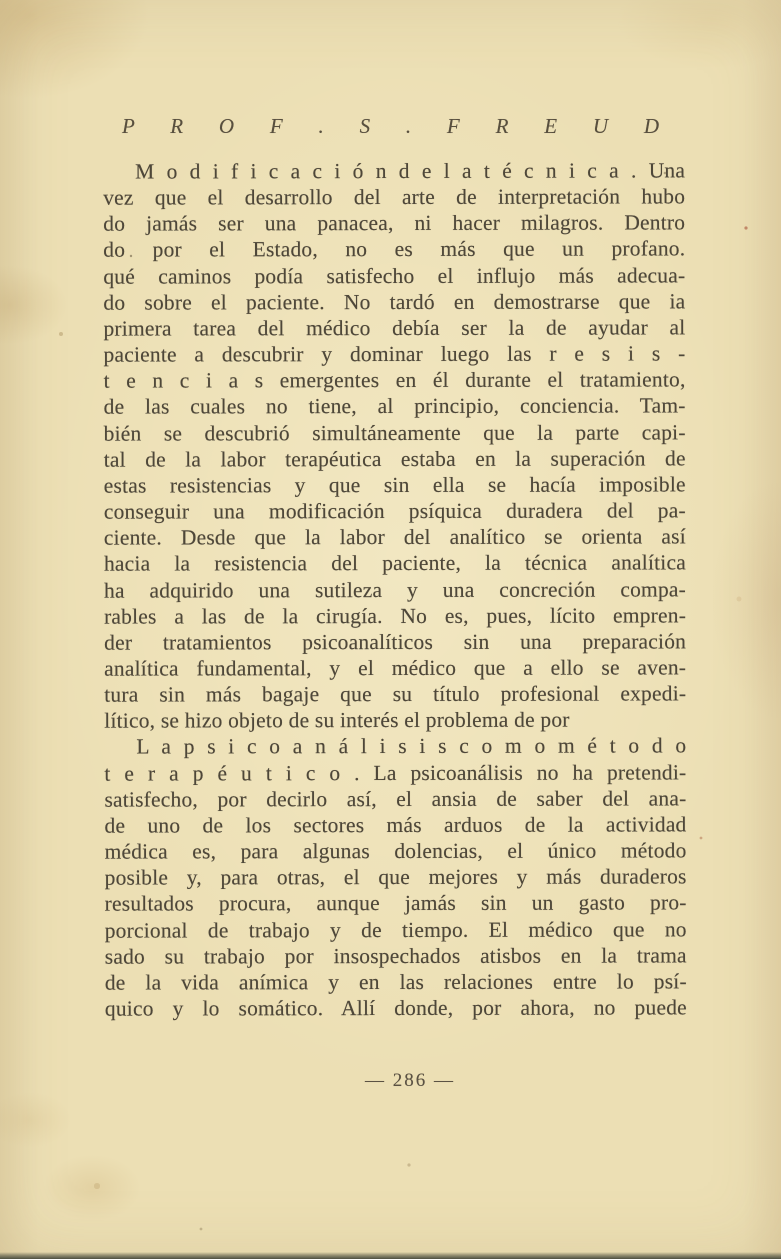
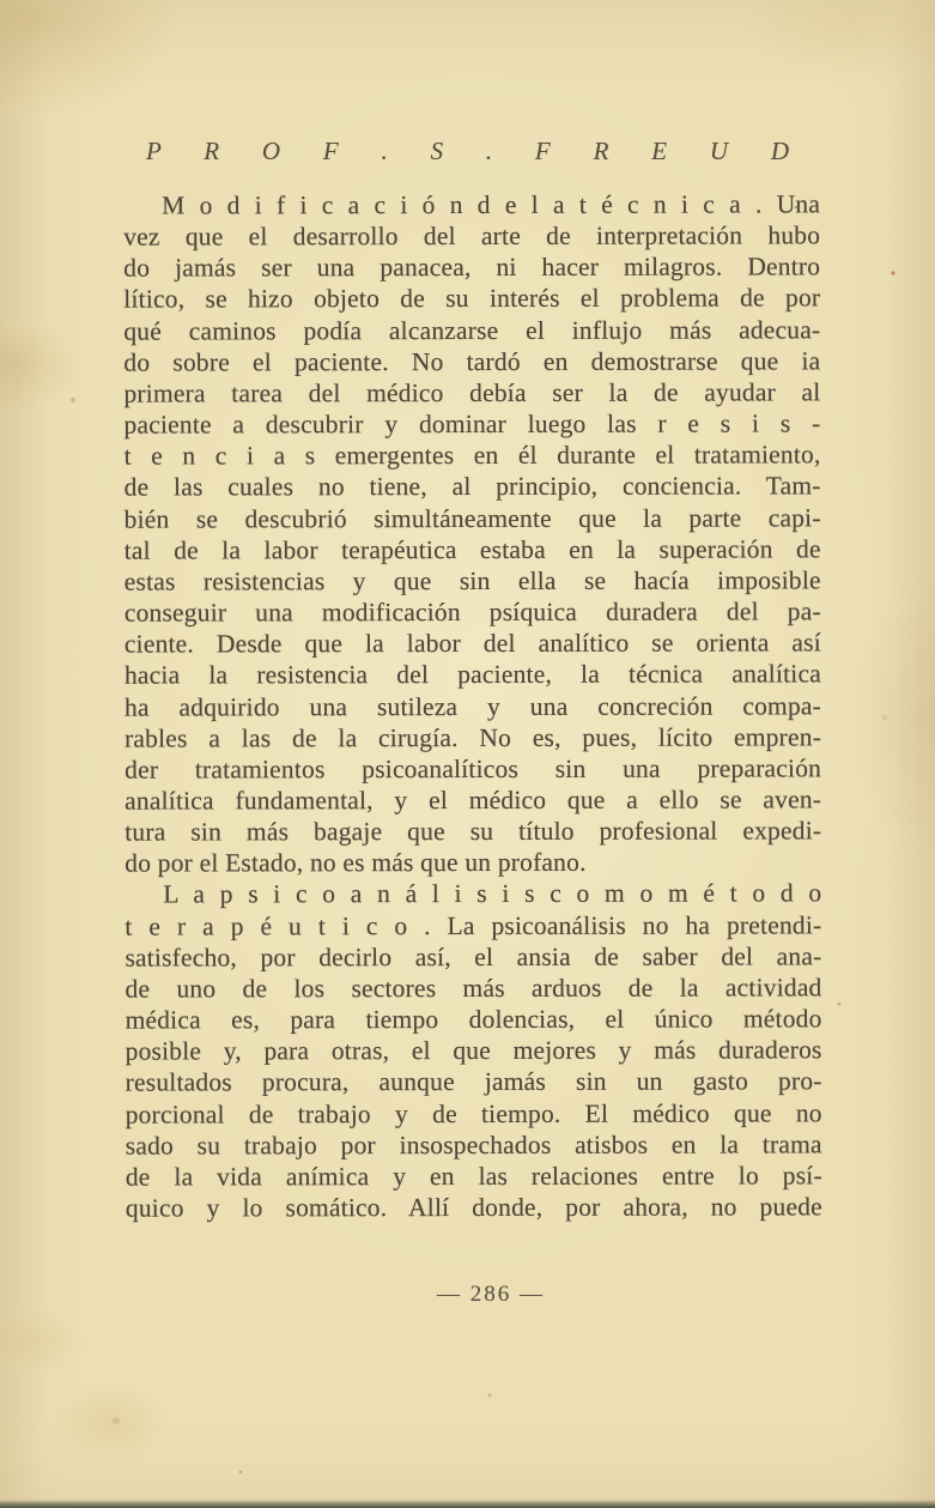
  P R O F . S . F R E U D
  M o d i f i c a c i ó n d e l a t é c n i c a . Una
  vez que el desarrollo del arte de interpretación hubo
  do jamás ser una panacea, ni hacer milagros. Dentro
- do por el Estado, no es más que un profano.
+ lítico, se hizo objeto de su interés el problema de por
- qué caminos podía satisfecho el influjo más adecua-
+ qué caminos podía alcanzarse el influjo más adecua-
  do sobre el paciente. No tardó en demostrarse que ia
  primera tarea del médico debía ser la de ayudar al
  paciente a descubrir y dominar luego las r e s i s -
  t e n c i a s emergentes en él durante el tratamiento,
  de las cuales no tiene, al principio, conciencia. Tam-
  bién se descubrió simultáneamente que la parte capi-
  tal de la labor terapéutica estaba en la superación de
  estas resistencias y que sin ella se hacía imposible
  conseguir una modificación psíquica duradera del pa-
  ciente. Desde que la labor del analítico se orienta así
  hacia la resistencia del paciente, la técnica analítica
  ha adquirido una sutileza y una concreción compa-
  rables a las de la cirugía. No es, pues, lícito empren-
  der tratamientos psicoanalíticos sin una preparación
  analítica fundamental, y el médico que a ello se aven-
  tura sin más bagaje que su título profesional expedi-
- lítico, se hizo objeto de su interés el problema de por
+ do por el Estado, no es más que un profano.
  L a p s i c o a n á l i s i s c o m o m é t o d o
  t e r a p é u t i c o . La psicoanálisis no ha pretendi-
  satisfecho, por decirlo así, el ansia de saber del ana-
  de uno de los sectores más arduos de la actividad
- médica es, para algunas dolencias, el único método
+ médica es, para tiempo dolencias, el único método
  posible y, para otras, el que mejores y más duraderos
  resultados procura, aunque jamás sin un gasto pro-
  porcional de trabajo y de tiempo. El médico que no
  sado su trabajo por insospechados atisbos en la trama
  de la vida anímica y en las relaciones entre lo psí-
  quico y lo somático. Allí donde, por ahora, no puede
  — 286 —
